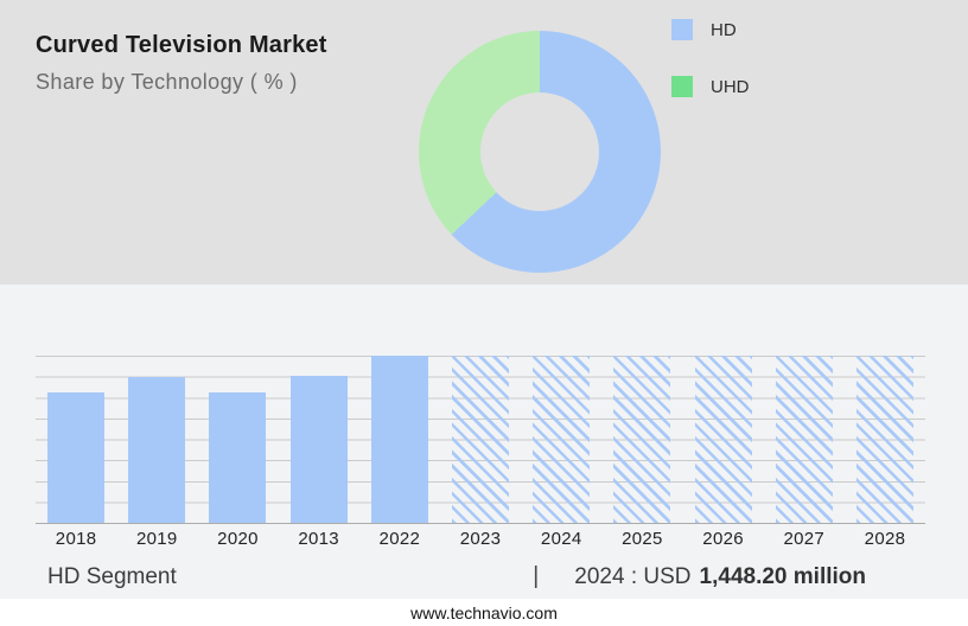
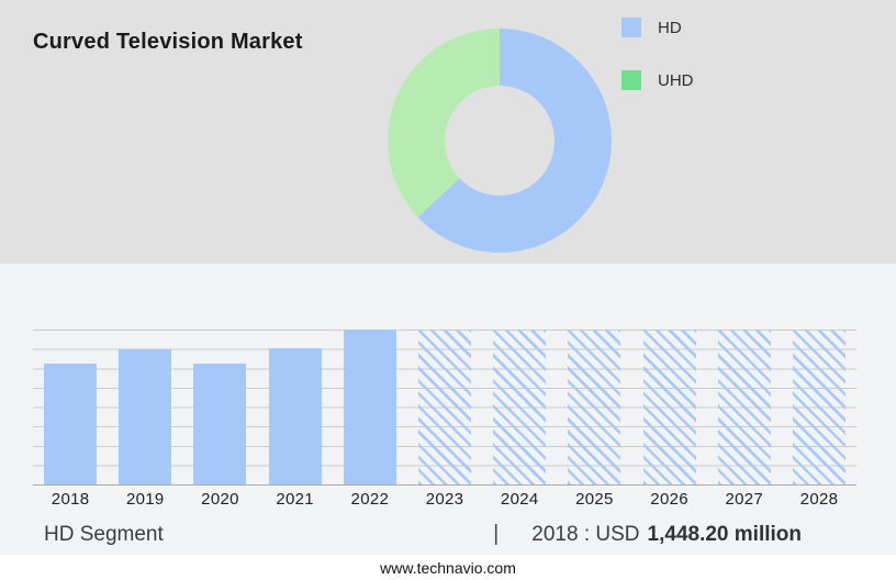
  Curved Television Market
- Share by Technology ( % )
  HD
  UHD
  2018
  2019
  2020
- 2013
+ 2021
  2022
  2023
  2024
  2025
  2026
  2027
  2028
  HD Segment
  |
- 2024 : USD
+ 2018 : USD
  1,448.20 million
  www.technavio.com
